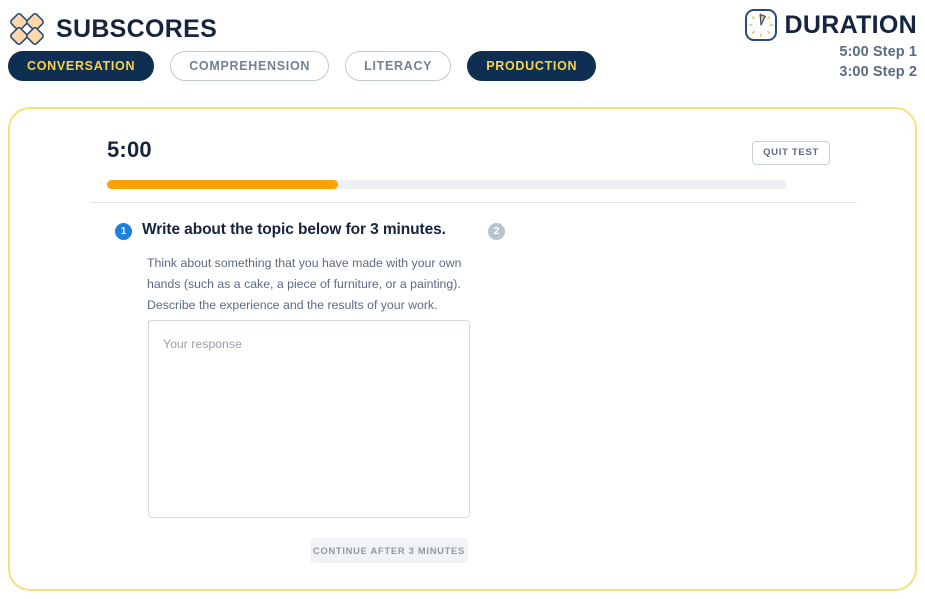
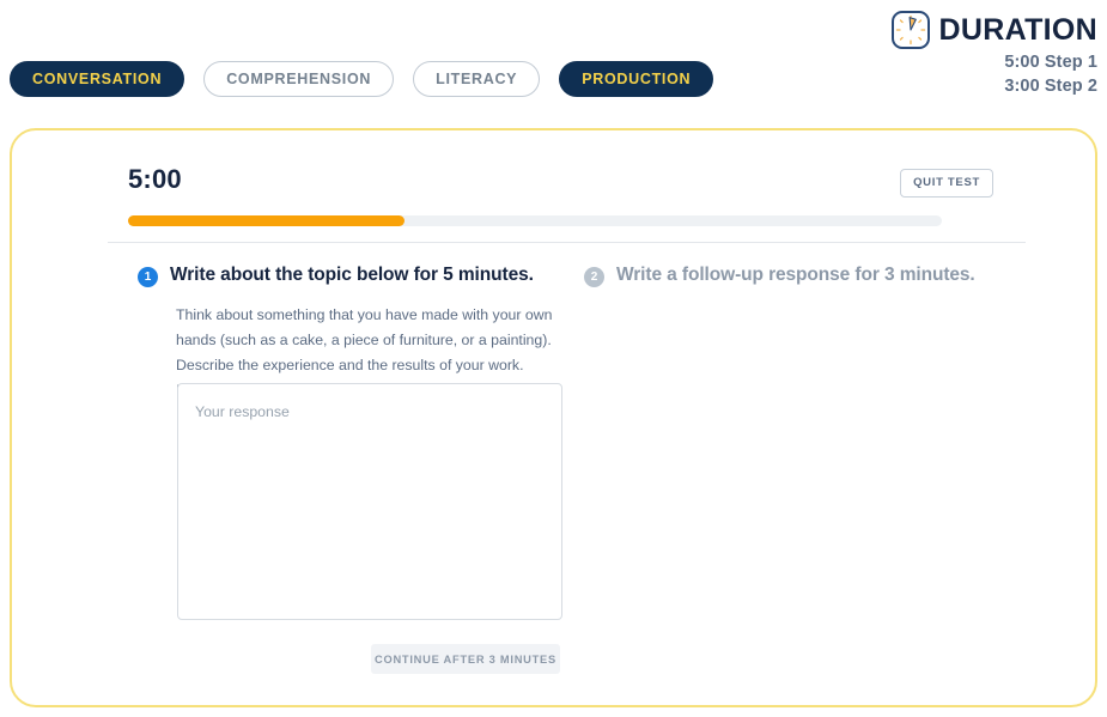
- SUBSCORES
  CONVERSATION
  COMPREHENSION
  LITERACY
  PRODUCTION
  DURATION
  5:00 Step 1
  3:00 Step 2
  5:00
  QUIT TEST
  1
- Write about the topic below for 3 minutes.
+ Write about the topic below for 5 minutes.
  Think about something that you have made with your own hands (such as a cake, a piece of furniture, or a painting). Describe the experience and the results of your work.
  Your response
  CONTINUE AFTER 3 MINUTES
  2
+ Write a follow-up response for 3 minutes.
